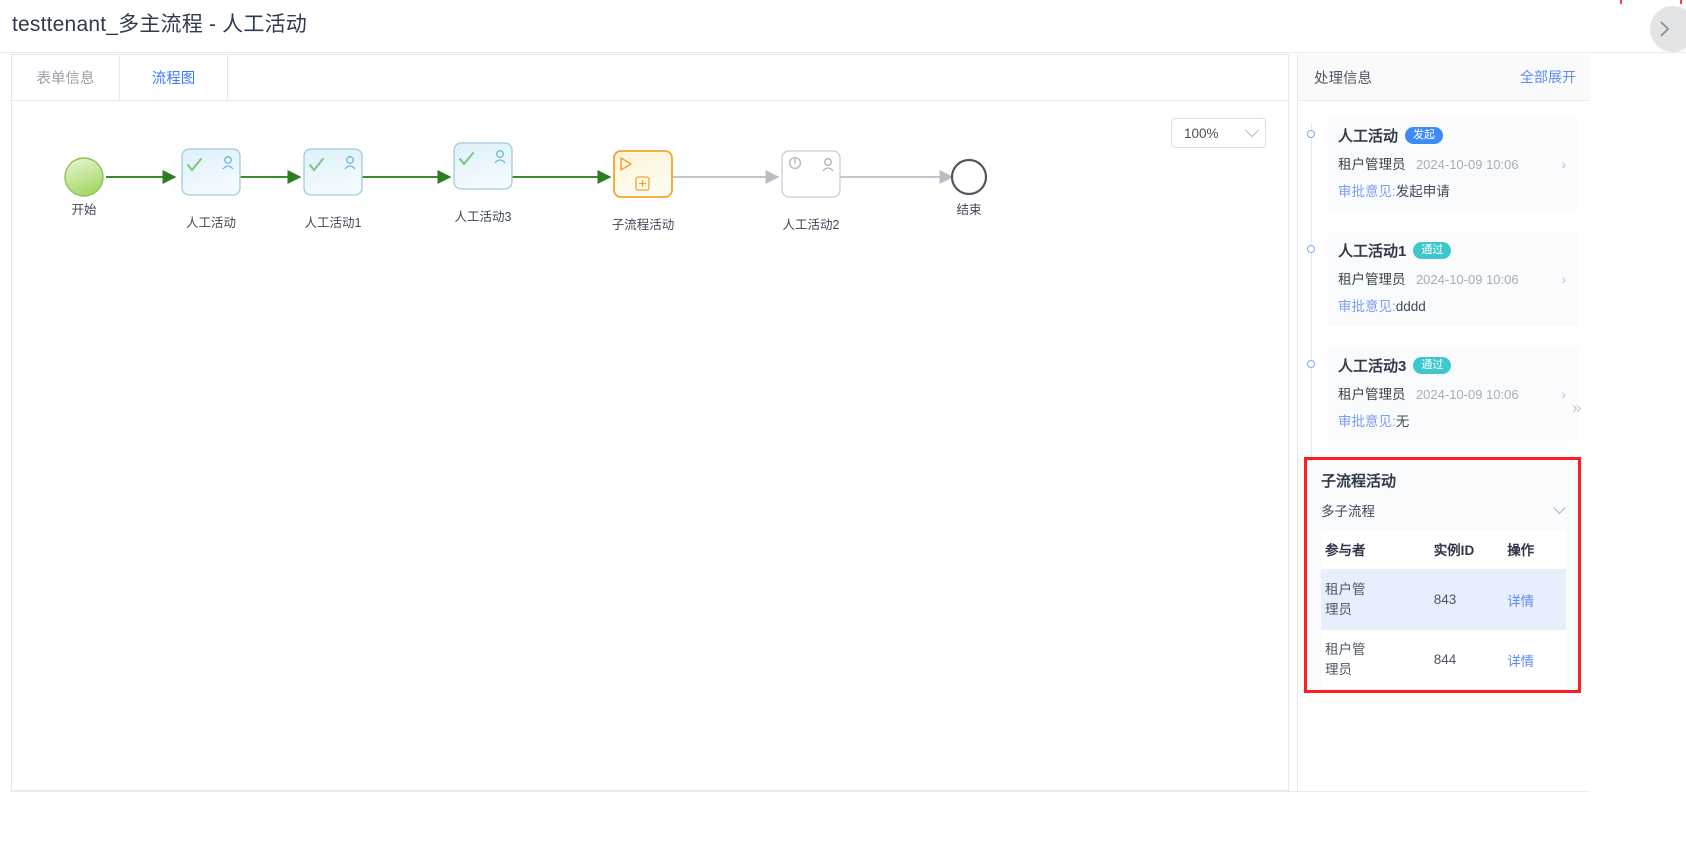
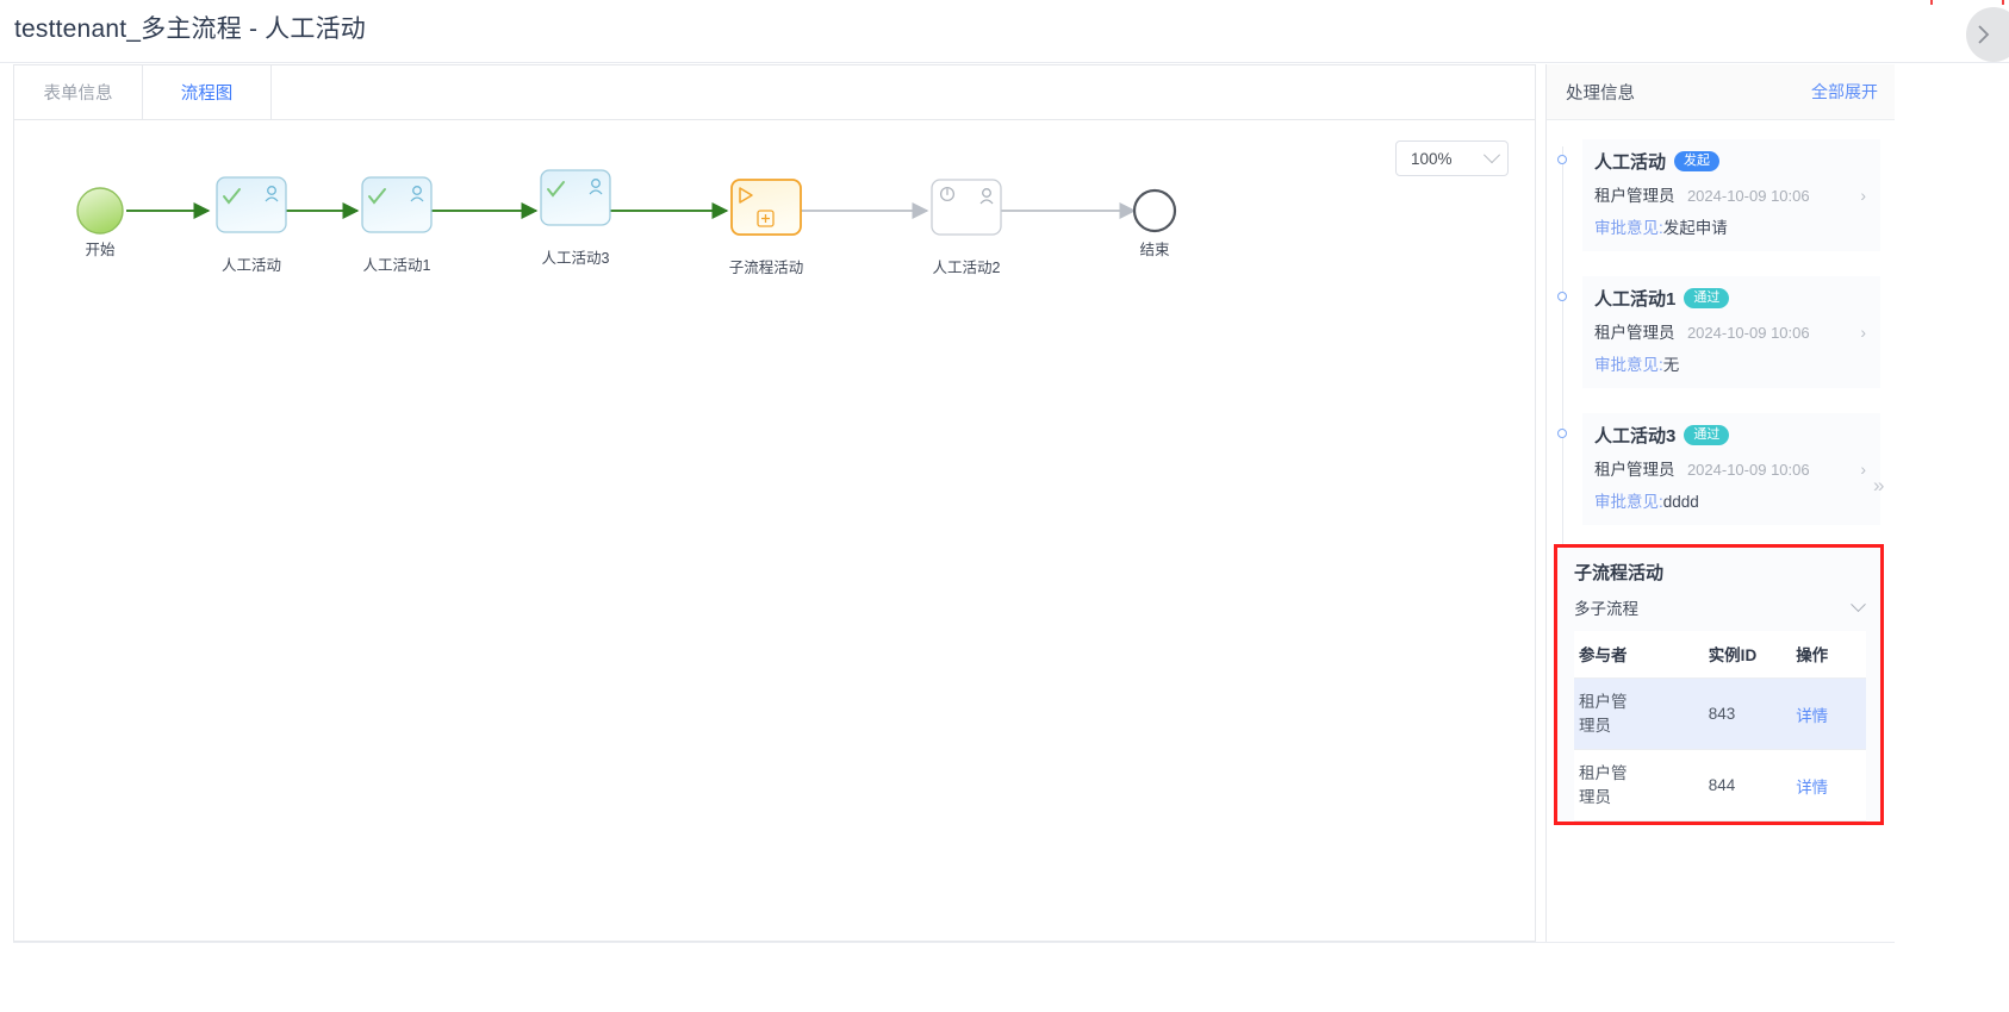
  testtenant_多主流程 - 人工活动
  表单信息
  流程图
  100%
  开始
  人工活动
  人工活动1
  人工活动3
  子流程活动
  人工活动2
  结束
  处理信息
  全部展开
  人工活动
  发起
  租户管理员 2024-10-09 10:06
  ›
  审批意见:发起申请
  人工活动1
  通过
  租户管理员 2024-10-09 10:06
  ›
- 审批意见:dddd
+ 审批意见:无
  人工活动3
  通过
  租户管理员 2024-10-09 10:06
  ›
- 审批意见:无
+ 审批意见:dddd
  子流程活动
  多子流程
  参与者	实例ID	操作
  租户管理员	843	详情
  租户管理员	844	详情
  »
